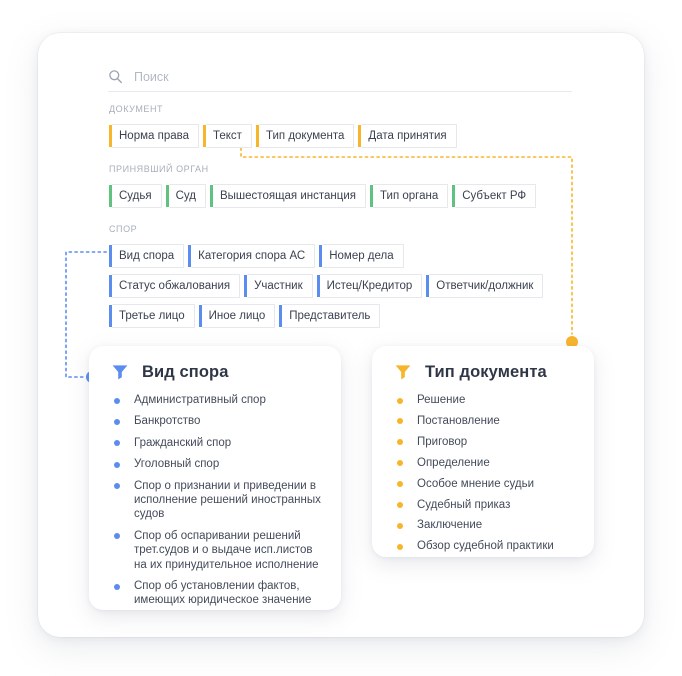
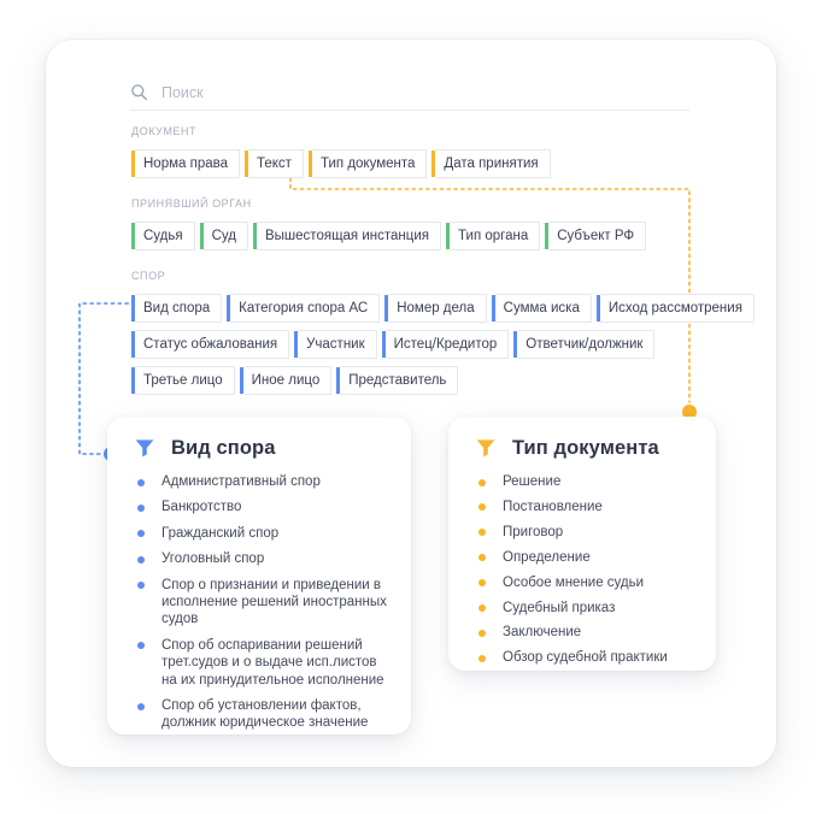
  Поиск
  ДОКУМЕНТ
  Норма права
  Текст
  Тип документа
  Дата принятия
  ПРИНЯВШИЙ ОРГАН
  Судья
  Суд
  Вышестоящая инстанция
  Тип органа
  Субъект РФ
  СПОР
  Вид спора
  Категория спора АС
  Номер дела
+ Сумма иска
+ Исход рассмотрения
  Статус обжалования
  Участник
  Истец/Кредитор
  Ответчик/должник
  Третье лицо
  Иное лицо
  Представитель
  Вид спора
  Административный спор
  Банкротство
  Гражданский спор
  Уголовный спор
  Спор о признании и приведении в исполнение решений иностранных судов
  Спор об оспаривании решений трет.судов и о выдаче исп.листов на их принудительное исполнение
- Спор об установлении фактов, имеющих юридическое значение
+ Спор об установлении фактов, должник юридическое значение
  Тип документа
  Решение
  Постановление
  Приговор
  Определение
  Особое мнение судьи
  Судебный приказ
  Заключение
  Обзор судебной практики
